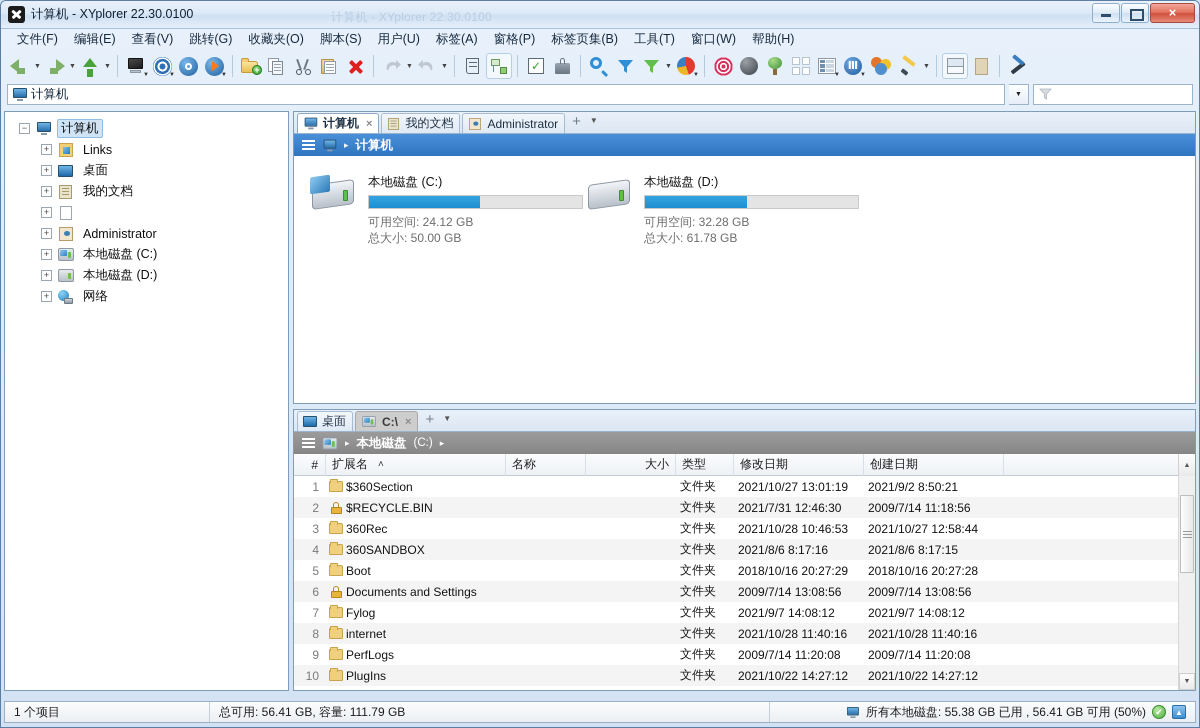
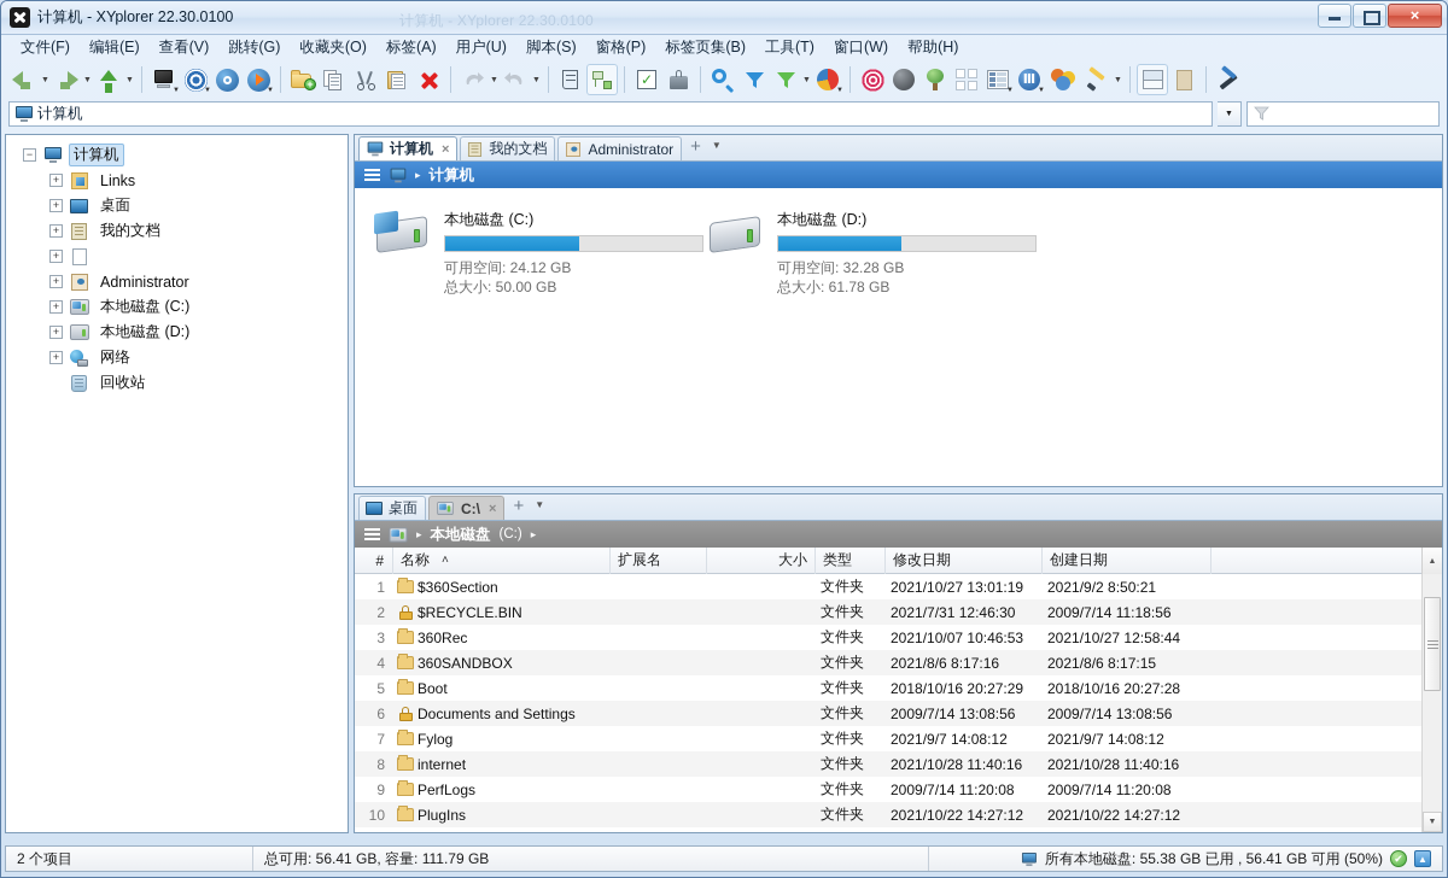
  计算机 - XYplorer 22.30.0100
  计算机 - XYplorer 22.30.0100
  ×
  文件(F)
  编辑(E)
  查看(V)
  跳转(G)
  收藏夹(O)
- 脚本(S)
+ 标签(A)
  用户(U)
- 标签(A)
+ 脚本(S)
  窗格(P)
  标签页集(B)
  工具(T)
  窗口(W)
  帮助(H)
  +
  ✓
  Ⅲ
  计算机
  −
  计算机
  +
  Links
  +
  桌面
  +
  我的文档
  +
  +
  Administrator
  +
  本地磁盘 (C:)
  +
  本地磁盘 (D:)
  +
  网络
+ 回收站
  计算机
  ×
  我的文档
  Administrator
  +
  ▼
  ▸
  计算机
  本地磁盘 (C:)
  可用空间: 24.12 GB
  总大小: 50.00 GB
  本地磁盘 (D:)
  可用空间: 32.28 GB
  总大小: 61.78 GB
  桌面
  C:\
  ×
  +
  ▼
  ▸
  本地磁盘
  (C:)
  ▸
  #
- 扩展名
+ 名称
  ˄
- 名称
+ 扩展名
  大小
  类型
  修改日期
  创建日期
  1
  $360Section
  文件夹
  2021/10/27 13:01:19
  2021/9/2 8:50:21
  2
  $RECYCLE.BIN
  文件夹
  2021/7/31 12:46:30
  2009/7/14 11:18:56
  3
  360Rec
  文件夹
- 2021/10/28 10:46:53
+ 2021/10/07 10:46:53
  2021/10/27 12:58:44
  4
  360SANDBOX
  文件夹
  2021/8/6 8:17:16
  2021/8/6 8:17:15
  5
  Boot
  文件夹
  2018/10/16 20:27:29
  2018/10/16 20:27:28
  6
  Documents and Settings
  文件夹
  2009/7/14 13:08:56
  2009/7/14 13:08:56
  7
  Fylog
  文件夹
  2021/9/7 14:08:12
  2021/9/7 14:08:12
  8
  internet
  文件夹
  2021/10/28 11:40:16
  2021/10/28 11:40:16
  9
  PerfLogs
  文件夹
  2009/7/14 11:20:08
  2009/7/14 11:20:08
  10
  PlugIns
  文件夹
  2021/10/22 14:27:12
  2021/10/22 14:27:12
- 1 个项目
+ 2 个项目
  总可用: 56.41 GB, 容量: 111.79 GB
  所有本地磁盘: 55.38 GB 已用 , 56.41 GB 可用 (50%)
  ✔
  ▲
